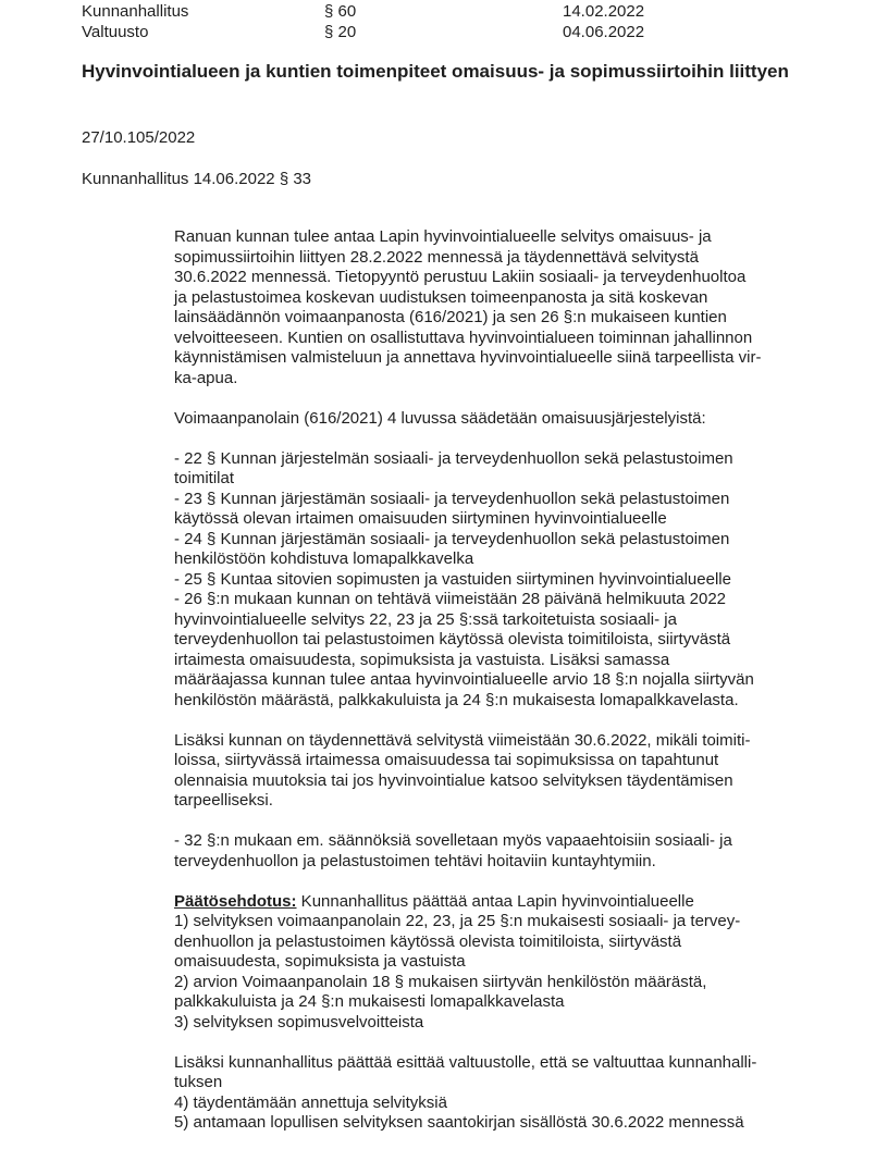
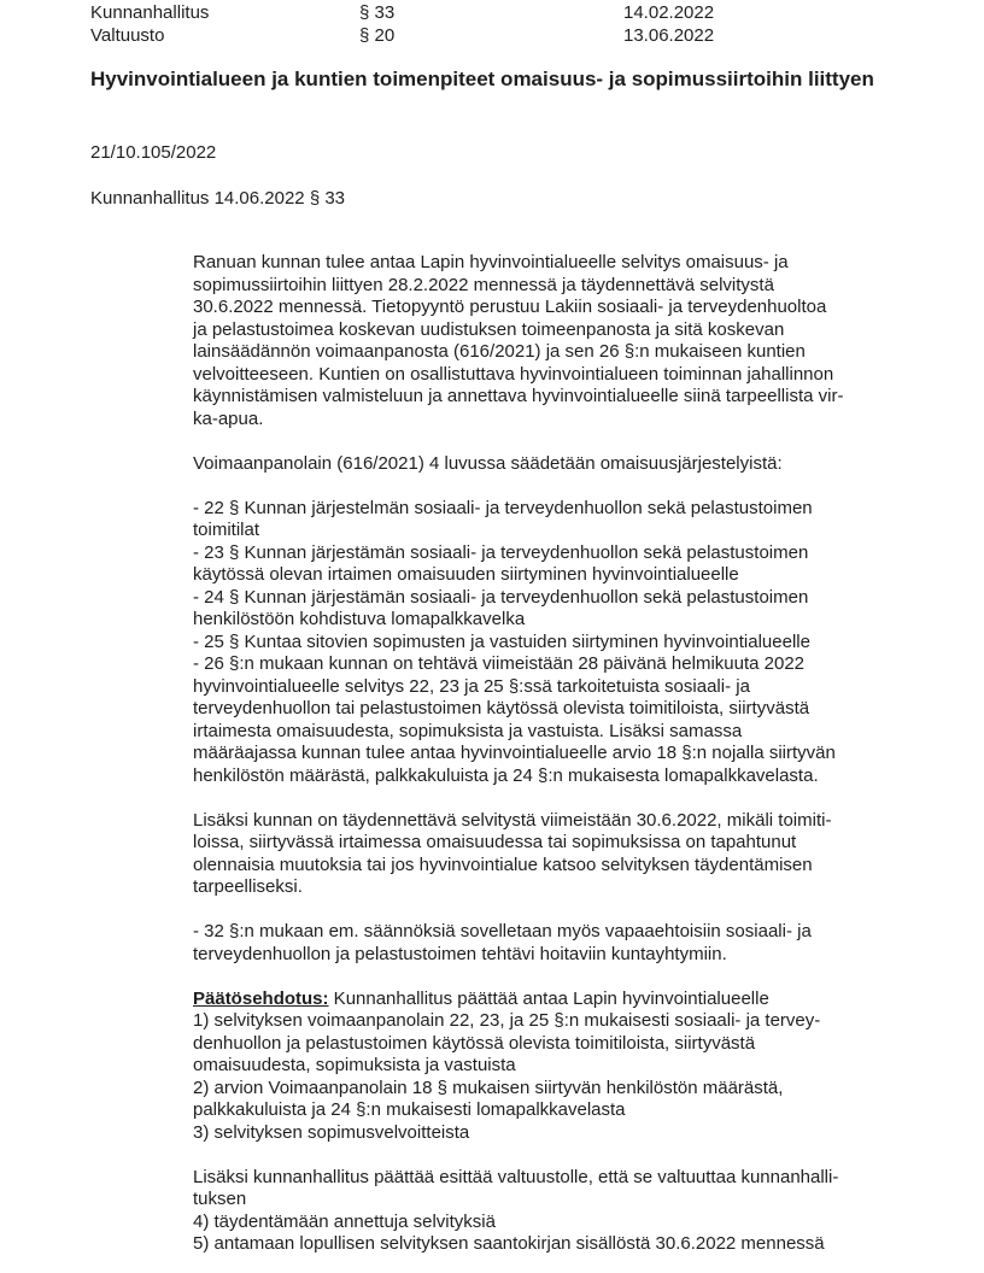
  Kunnanhallitus
- § 60
+ § 33
  14.02.2022
  Valtuusto
  § 20
- 04.06.2022
+ 13.06.2022
  Hyvinvointialueen ja kuntien toimenpiteet omaisuus- ja sopimussiirtoihin liittyen
- 27/10.105/2022
+ 21/10.105/2022
  Kunnanhallitus 14.06.2022 § 33
  Ranuan kunnan tulee antaa Lapin hyvinvointialueelle selvitys omaisuus- ja
  sopimussiirtoihin liittyen 28.2.2022 mennessä ja täydennettävä selvitystä
  30.6.2022 mennessä. Tietopyyntö perustuu Lakiin sosiaali- ja terveydenhuoltoa
  ja pelastustoimea koskevan uudistuksen toimeenpanosta ja sitä koskevan
  lainsäädännön voimaanpanosta (616/2021) ja sen 26 §:n mukaiseen kuntien
  velvoitteeseen. Kuntien on osallistuttava hyvinvointialueen toiminnan jahallinnon
  käynnistämisen valmisteluun ja annettava hyvinvointialueelle siinä tarpeellista vir-
  ka-apua.
  Voimaanpanolain (616/2021) 4 luvussa säädetään omaisuusjärjestelyistä:
  - 22 § Kunnan järjestelmän sosiaali- ja terveydenhuollon sekä pelastustoimen
  toimitilat
  - 23 § Kunnan järjestämän sosiaali- ja terveydenhuollon sekä pelastustoimen
  käytössä olevan irtaimen omaisuuden siirtyminen hyvinvointialueelle
  - 24 § Kunnan järjestämän sosiaali- ja terveydenhuollon sekä pelastustoimen
  henkilöstöön kohdistuva lomapalkkavelka
  - 25 § Kuntaa sitovien sopimusten ja vastuiden siirtyminen hyvinvointialueelle
  - 26 §:n mukaan kunnan on tehtävä viimeistään 28 päivänä helmikuuta 2022
  hyvinvointialueelle selvitys 22, 23 ja 25 §:ssä tarkoitetuista sosiaali- ja
  terveydenhuollon tai pelastustoimen käytössä olevista toimitiloista, siirtyvästä
  irtaimesta omaisuudesta, sopimuksista ja vastuista. Lisäksi samassa
  määräajassa kunnan tulee antaa hyvinvointialueelle arvio 18 §:n nojalla siirtyvän
  henkilöstön määrästä, palkkakuluista ja 24 §:n mukaisesta lomapalkkavelasta.
  Lisäksi kunnan on täydennettävä selvitystä viimeistään 30.6.2022, mikäli toimiti-
  loissa, siirtyvässä irtaimessa omaisuudessa tai sopimuksissa on tapahtunut
  olennaisia muutoksia tai jos hyvinvointialue katsoo selvityksen täydentämisen
  tarpeelliseksi.
  - 32 §:n mukaan em. säännöksiä sovelletaan myös vapaaehtoisiin sosiaali- ja
  terveydenhuollon ja pelastustoimen tehtävi hoitaviin kuntayhtymiin.
  Päätösehdotus: Kunnanhallitus päättää antaa Lapin hyvinvointialueelle
  1) selvityksen voimaanpanolain 22, 23, ja 25 §:n mukaisesti sosiaali- ja tervey-
  denhuollon ja pelastustoimen käytössä olevista toimitiloista, siirtyvästä
  omaisuudesta, sopimuksista ja vastuista
  2) arvion Voimaanpanolain 18 § mukaisen siirtyvän henkilöstön määrästä,
  palkkakuluista ja 24 §:n mukaisesti lomapalkkavelasta
  3) selvityksen sopimusvelvoitteista
  Lisäksi kunnanhallitus päättää esittää valtuustolle, että se valtuuttaa kunnanhalli-
  tuksen
  4) täydentämään annettuja selvityksiä
  5) antamaan lopullisen selvityksen saantokirjan sisällöstä 30.6.2022 mennessä
